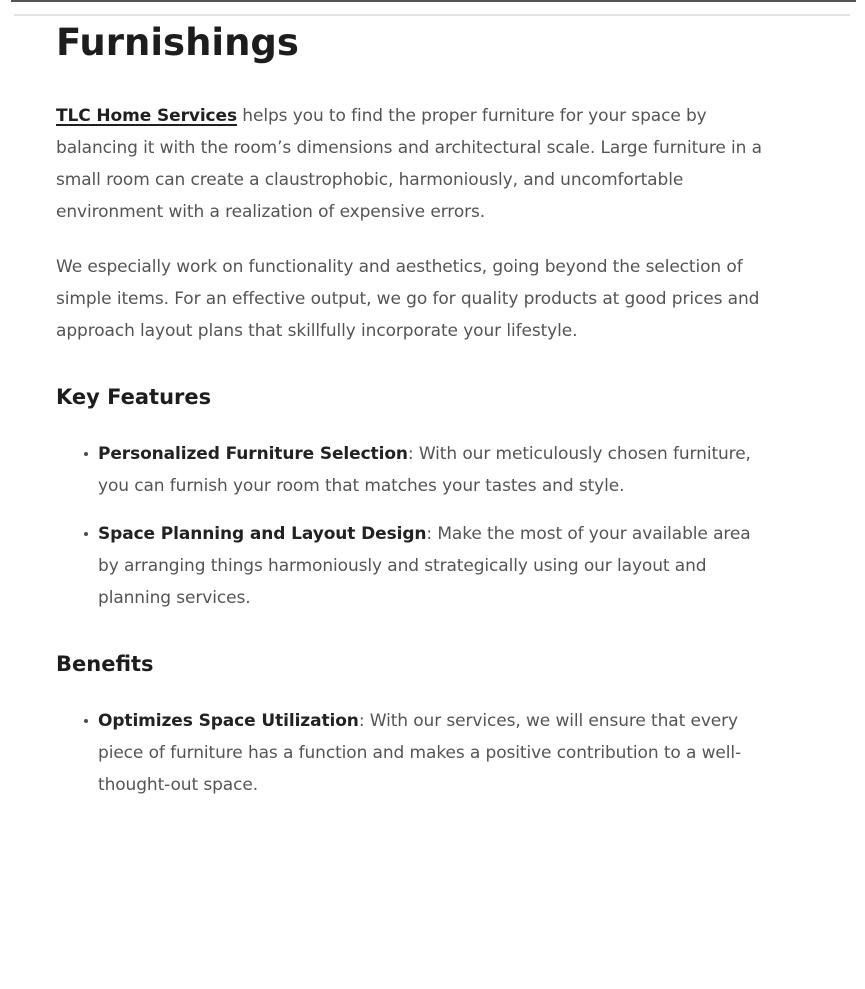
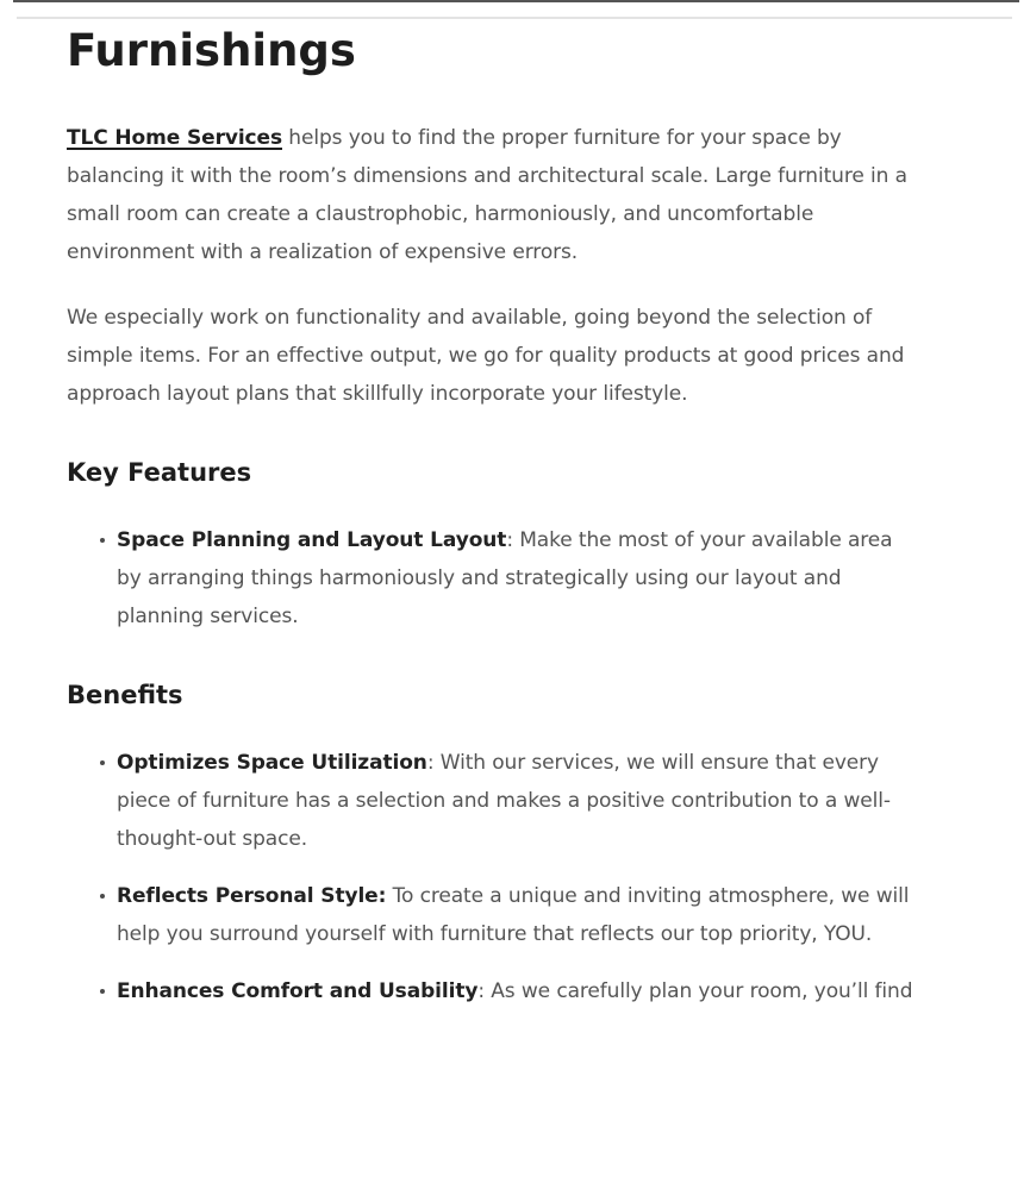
  Furnishings
  TLC Home Services helps you to find the proper furniture for your space by balancing it with the room’s dimensions and architectural scale. Large furniture in a small room can create a claustrophobic, harmoniously, and uncomfortable environment with a realization of expensive errors.
- We especially work on functionality and aesthetics, going beyond the selection of simple items. For an effective output, we go for quality products at good prices and approach layout plans that skillfully incorporate your lifestyle.
+ We especially work on functionality and available, going beyond the selection of simple items. For an effective output, we go for quality products at good prices and approach layout plans that skillfully incorporate your lifestyle.
  Key Features
- Personalized Furniture Selection: With our meticulously chosen furniture, you can furnish your room that matches your tastes and style.
- Space Planning and Layout Design: Make the most of your available area by arranging things harmoniously and strategically using our layout and planning services.
+ Space Planning and Layout Layout: Make the most of your available area by arranging things harmoniously and strategically using our layout and planning services.
  Benefits
- Optimizes Space Utilization: With our services, we will ensure that every piece of furniture has a function and makes a positive contribution to a well-thought-out space.
+ Optimizes Space Utilization: With our services, we will ensure that every piece of furniture has a selection and makes a positive contribution to a well-thought-out space.
+ Reflects Personal Style: To create a unique and inviting atmosphere, we will help you surround yourself with furniture that reflects our top priority, YOU.
+ Enhances Comfort and Usability: As we carefully plan your room, you’ll find
